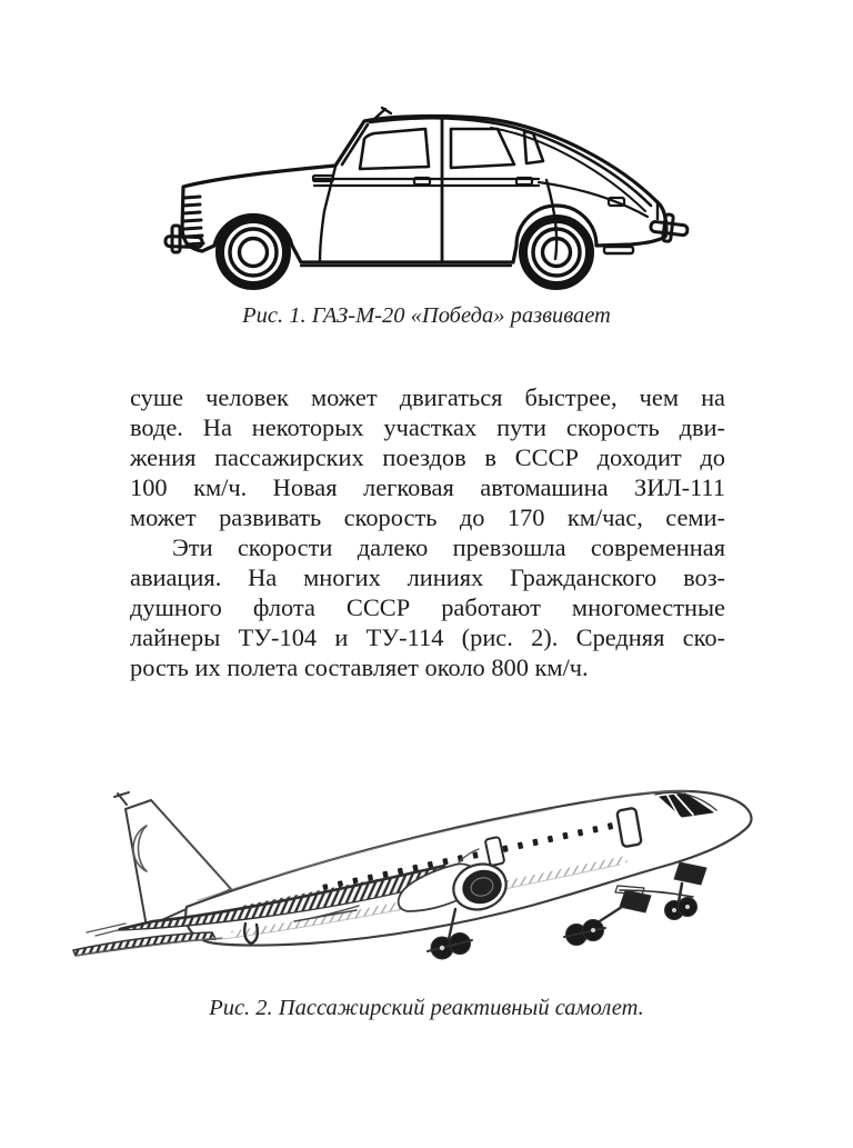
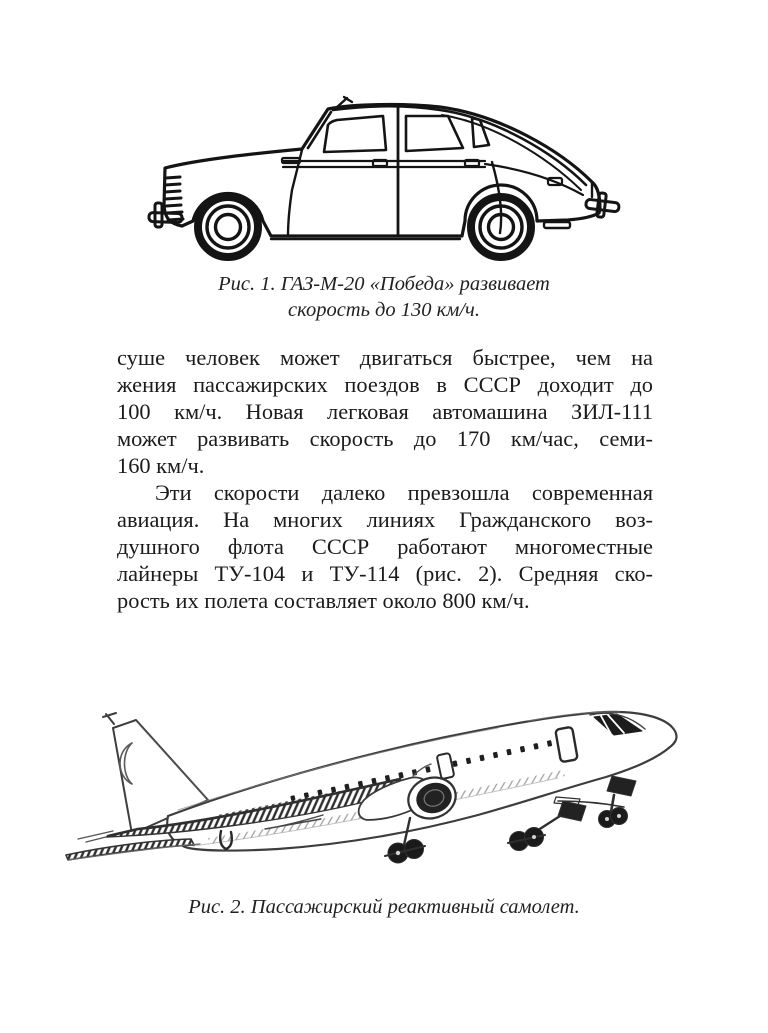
  Рис. 1. ГАЗ-М-20 «Победа» развивает
+ скорость до 130 км/ч.
  суше человек может двигаться быстрее, чем на
- воде. На некоторых участках пути скорость дви-
  жения пассажирских поездов в СССР доходит до
  100 км/ч. Новая легковая автомашина ЗИЛ-111
  может развивать скорость до 170 км/час, семи-
+ 160 км/ч.
  Эти скорости далеко превзошла современная
  авиация. На многих линиях Гражданского воз-
  душного флота СССР работают многоместные
  лайнеры ТУ-104 и ТУ-114 (рис. 2). Средняя ско-
  рость их полета составляет около 800 км/ч.
  Рис. 2. Пассажирский реактивный самолет.
